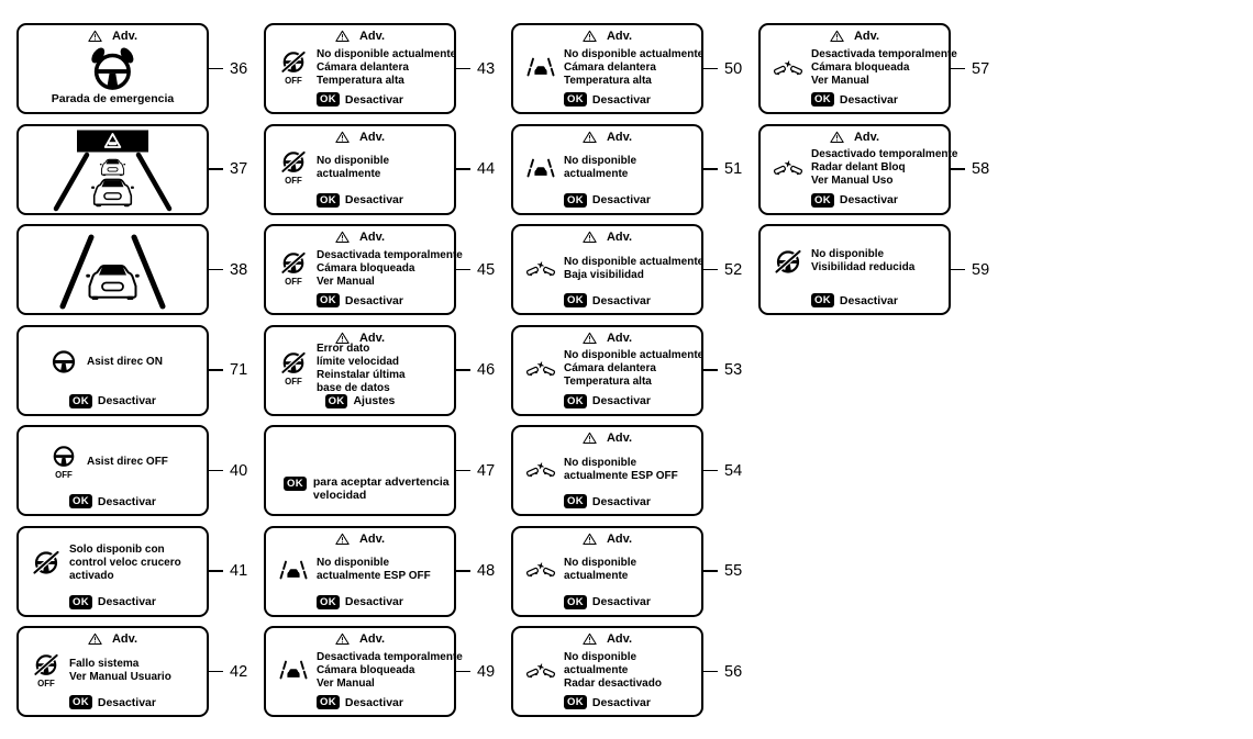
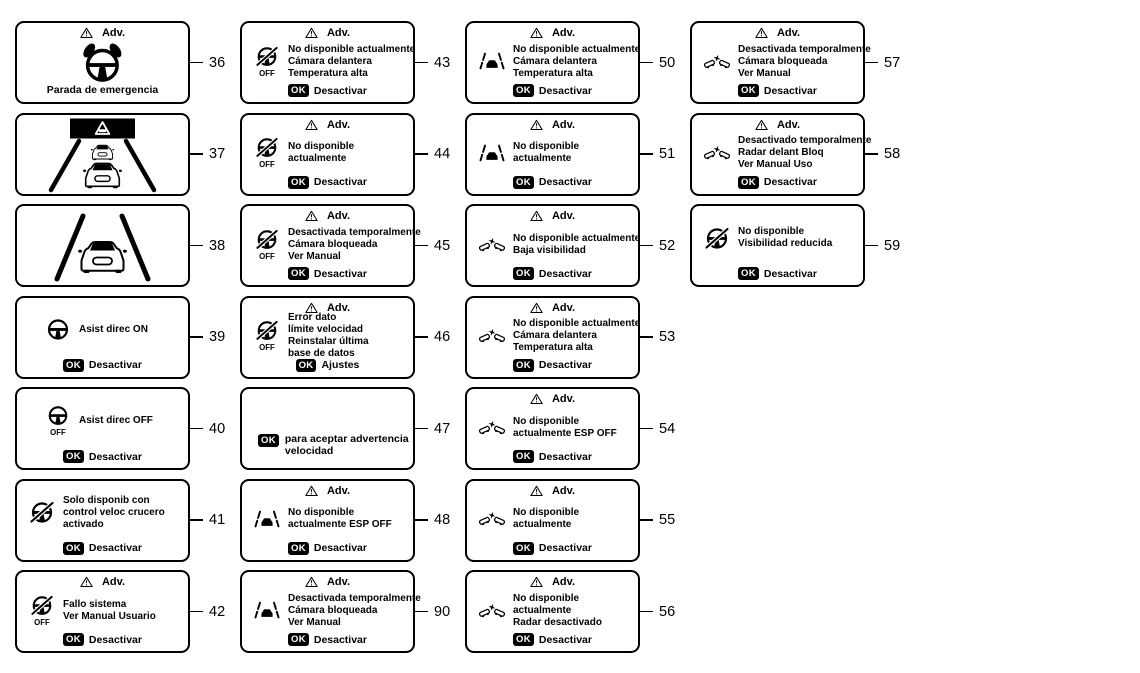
  Adv.
  Parada de emergencia
  36
  37
  38
  Asist direc ON
  OK
  Desactivar
- 71
+ 39
  OFF
  Asist direc OFF
  OK
  Desactivar
  40
  Solo disponib con
  control veloc crucero
  activado
  OK
  Desactivar
  41
  Adv.
  OFF
  Fallo sistema
  Ver Manual Usuario
  OK
  Desactivar
  42
  Adv.
  OFF
  No disponible actualmente
  Cámara delantera
  Temperatura alta
  OK
  Desactivar
  43
  Adv.
  OFF
  No disponible
  actualmente
  OK
  Desactivar
  44
  Adv.
  OFF
  Desactivada temporalmente
  Cámara bloqueada
  Ver Manual
  OK
  Desactivar
  45
  Adv.
  OFF
  Error dato
  límite velocidad
  Reinstalar última
  base de datos
  OK
  Ajustes
  46
  OK
  para aceptar advertencia
  velocidad
  47
  Adv.
  No disponible
  actualmente ESP OFF
  OK
  Desactivar
  48
  Adv.
  Desactivada temporalmente
  Cámara bloqueada
  Ver Manual
  OK
  Desactivar
- 49
+ 90
  Adv.
  No disponible actualmente
  Cámara delantera
  Temperatura alta
  OK
  Desactivar
  50
  Adv.
  No disponible
  actualmente
  OK
  Desactivar
  51
  Adv.
  No disponible actualmente
  Baja visibilidad
  OK
  Desactivar
  52
  Adv.
  No disponible actualmente
  Cámara delantera
  Temperatura alta
  OK
  Desactivar
  53
  Adv.
  No disponible
  actualmente ESP OFF
  OK
  Desactivar
  54
  Adv.
  No disponible
  actualmente
  OK
  Desactivar
  55
  Adv.
  No disponible
  actualmente
  Radar desactivado
  OK
  Desactivar
  56
  Adv.
  Desactivada temporalmente
  Cámara bloqueada
  Ver Manual
  OK
  Desactivar
  57
  Adv.
  Desactivado temporalmente
  Radar delant Bloq
  Ver Manual Uso
  OK
  Desactivar
  58
  No disponible
  Visibilidad reducida
  OK
  Desactivar
  59
